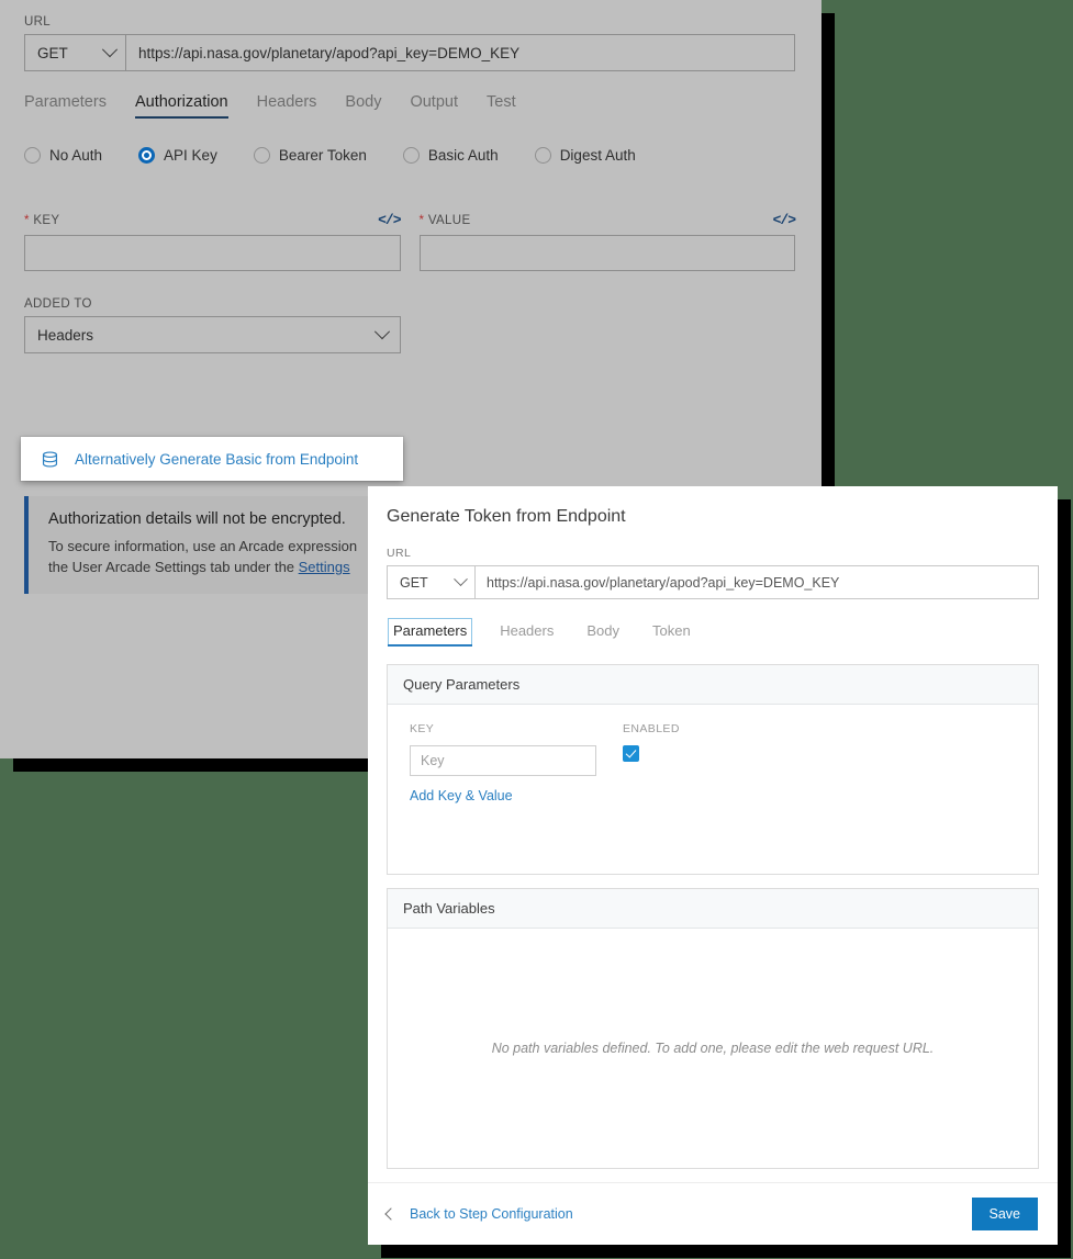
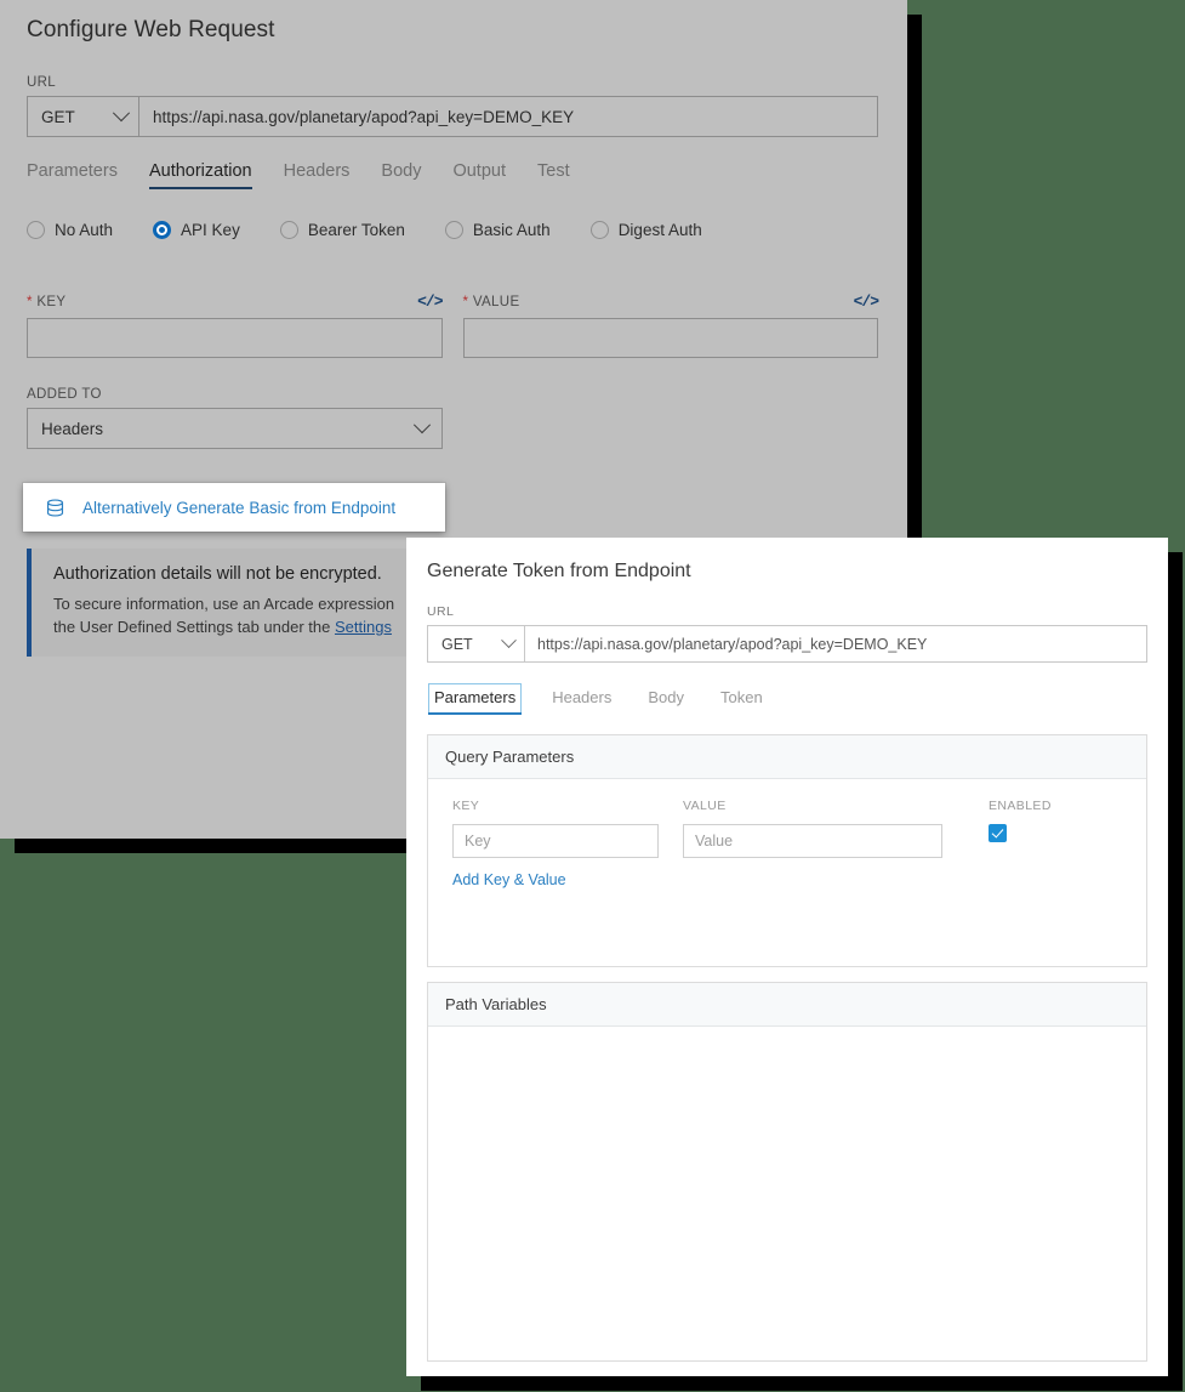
+ Configure Web Request
  URL
  GET
  https://api.nasa.gov/planetary/apod?api_key=DEMO_KEY
  Parameters
  Authorization
  Headers
  Body
  Output
  Test
  No Auth
  API Key
  Bearer Token
  Basic Auth
  Digest Auth
  * KEY
  </>
  * VALUE
  </>
  ADDED TO
  Headers
  Alternatively Generate Basic from Endpoint
  Authorization details will not be encrypted.
  To secure information, use an Arcade expression
- the User Arcade Settings tab under the Settings
+ the User Defined Settings tab under the Settings
  Generate Token from Endpoint
  URL
  GET
  https://api.nasa.gov/planetary/apod?api_key=DEMO_KEY
  Parameters
  Headers
  Body
  Token
  Query Parameters
  KEY
  Key
+ VALUE
+ Value
  ENABLED
  Add Key & Value
  Path Variables
- No path variables defined. To add one, please edit the web request URL.
- Back to Step Configuration
- Save
